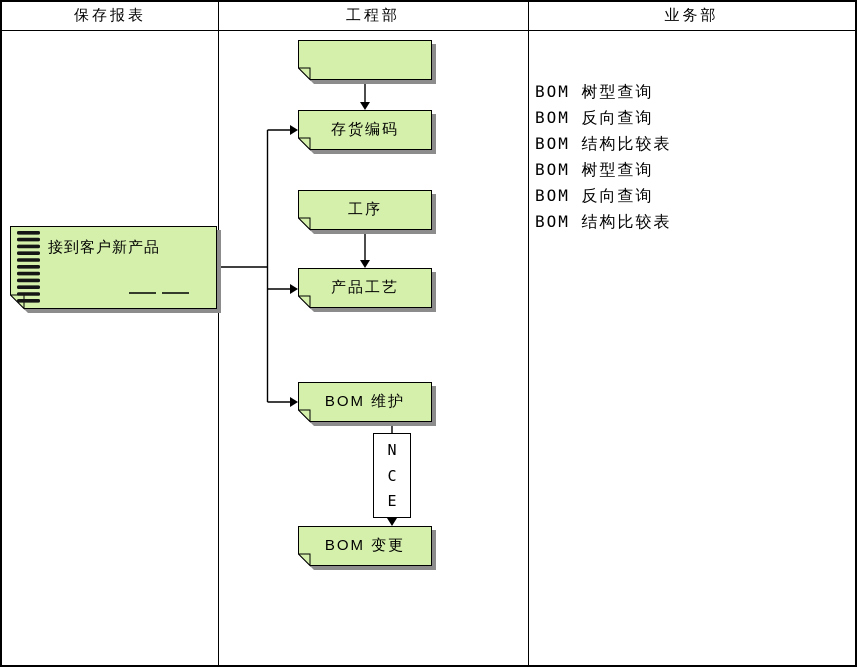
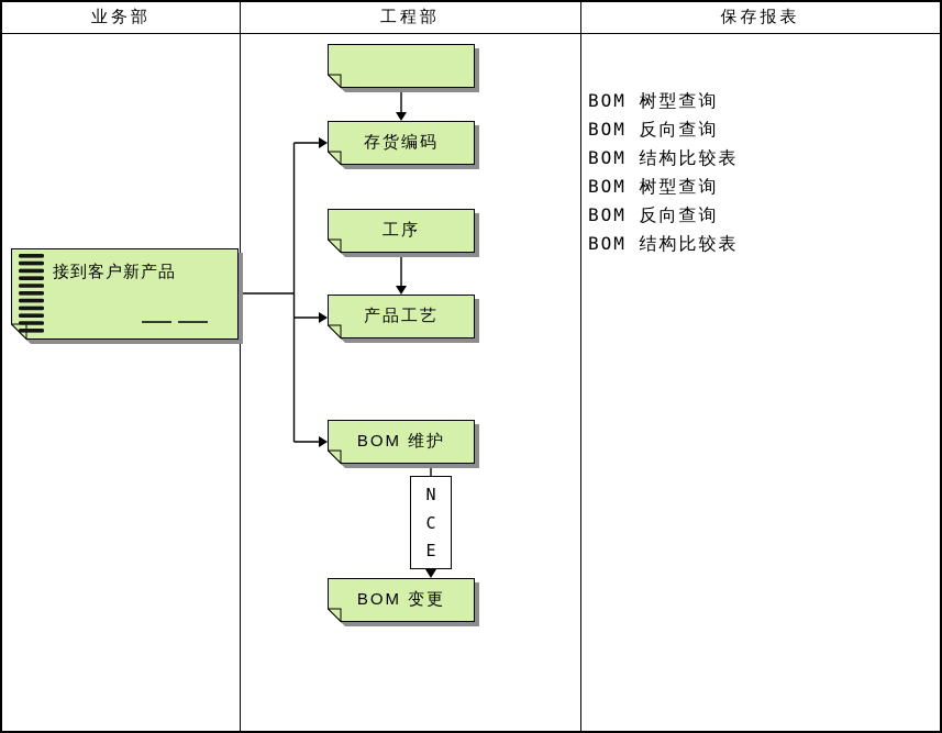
- 保存报表
+ 业务部
  工程部
- 业务部
+ 保存报表
  接到客户新产品
  存货编码
  工序
  产品工艺
  BOM 维护
  N
  C
  E
  BOM 变更
  BOM 树型查询
  BOM 反向查询
  BOM 结构比较表
  BOM 树型查询
  BOM 反向查询
  BOM 结构比较表
